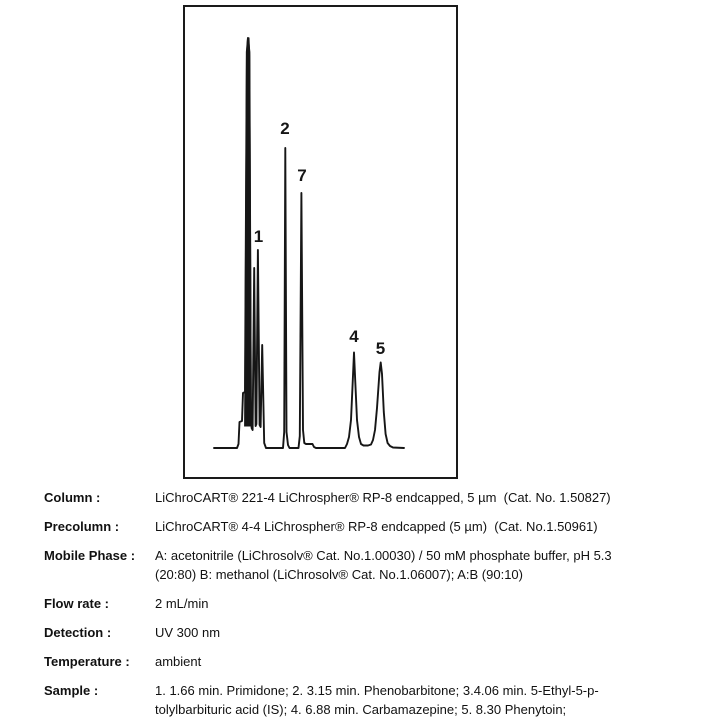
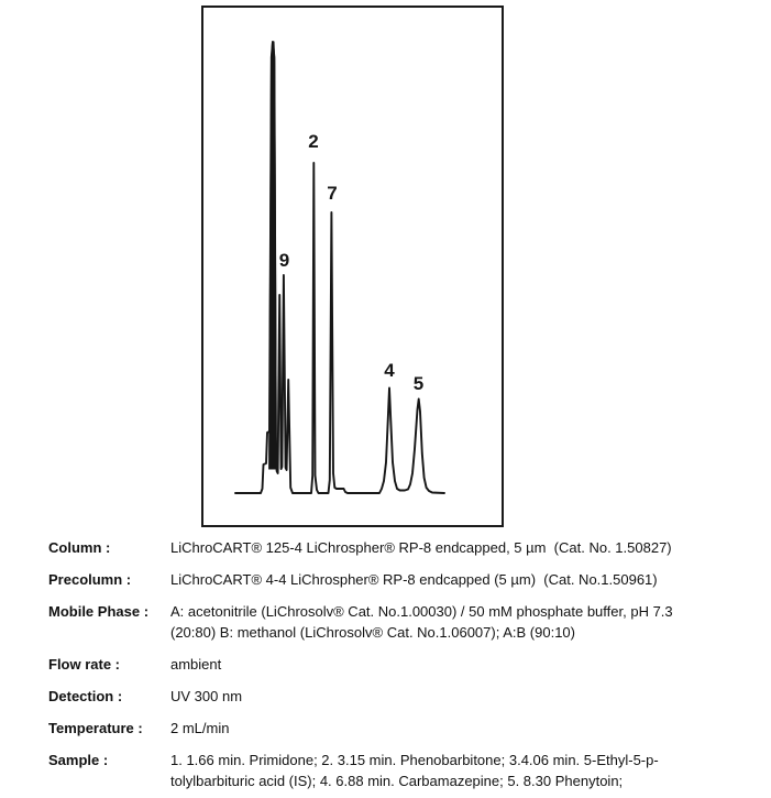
- 1
+ 9
  2
  7
  4
  5
  Column :
- LiChroCART® 221-4 LiChrospher® RP-8 endcapped, 5 µm (Cat. No. 1.50827)
+ LiChroCART® 125-4 LiChrospher® RP-8 endcapped, 5 µm (Cat. No. 1.50827)
  Precolumn :
  LiChroCART® 4-4 LiChrospher® RP-8 endcapped (5 µm) (Cat. No.1.50961)
  Mobile Phase :
- A: acetonitrile (LiChrosolv® Cat. No.1.00030) / 50 mM phosphate buffer, pH 5.3
+ A: acetonitrile (LiChrosolv® Cat. No.1.00030) / 50 mM phosphate buffer, pH 7.3
  (20:80) B: methanol (LiChrosolv® Cat. No.1.06007); A:B (90:10)
  Flow rate :
- 2 mL/min
+ ambient
  Detection :
  UV 300 nm
  Temperature :
- ambient
+ 2 mL/min
  Sample :
  1. 1.66 min. Primidone; 2. 3.15 min. Phenobarbitone; 3.4.06 min. 5-Ethyl-5-p-
  tolylbarbituric acid (IS); 4. 6.88 min. Carbamazepine; 5. 8.30 Phenytoin;
